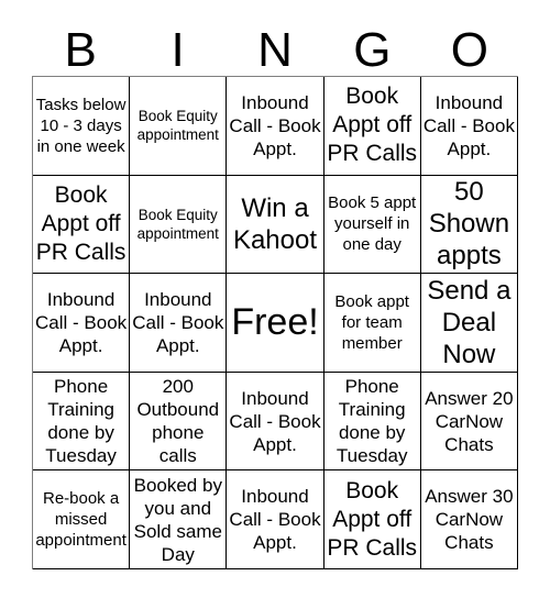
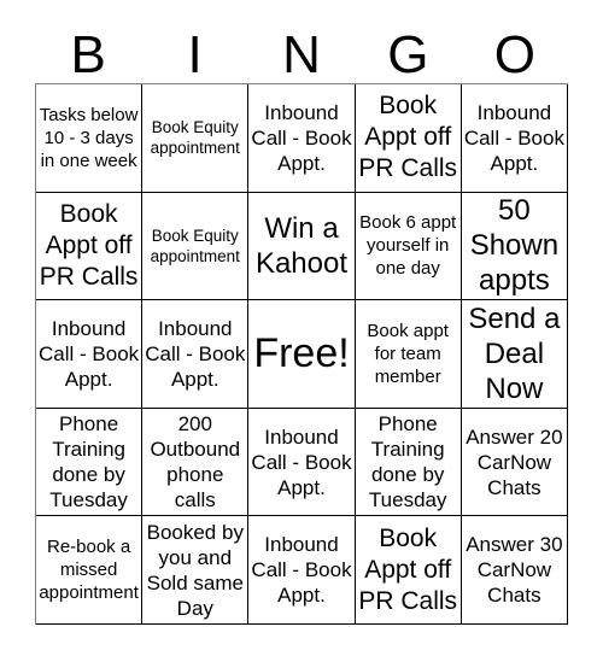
  B
  I
  N
  G
  O
  Tasks below 10 - 3 days in one week
  Book Equity appointment
  Inbound Call - Book Appt.
  Book Appt off PR Calls
  Inbound Call - Book Appt.
  Book Appt off PR Calls
  Book Equity appointment
  Win a Kahoot
- Book 5 appt yourself in one day
+ Book 6 appt yourself in one day
  50 Shown appts
  Inbound Call - Book Appt.
  Inbound Call - Book Appt.
  Free!
  Book appt for team member
  Send a Deal Now
  Phone Training done by Tuesday
  200 Outbound phone calls
  Inbound Call - Book Appt.
  Phone Training done by Tuesday
  Answer 20 CarNow Chats
  Re-book a missed appointment
  Booked by you and Sold same Day
  Inbound Call - Book Appt.
  Book Appt off PR Calls
  Answer 30 CarNow Chats
